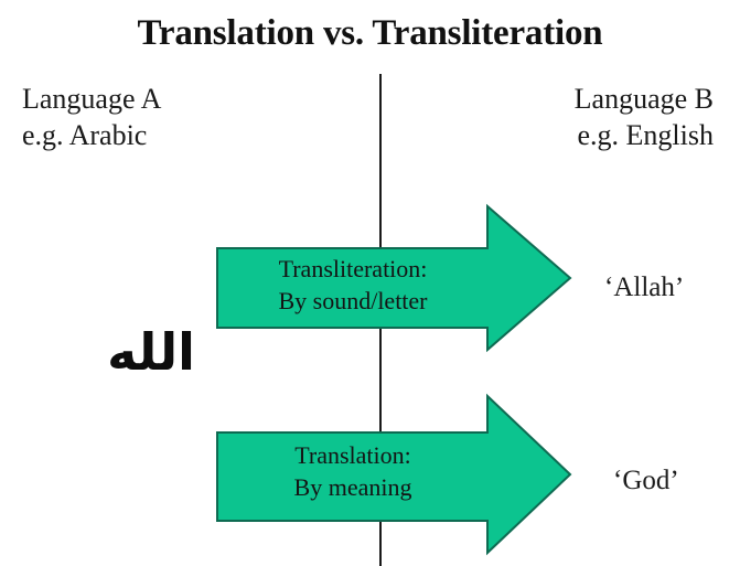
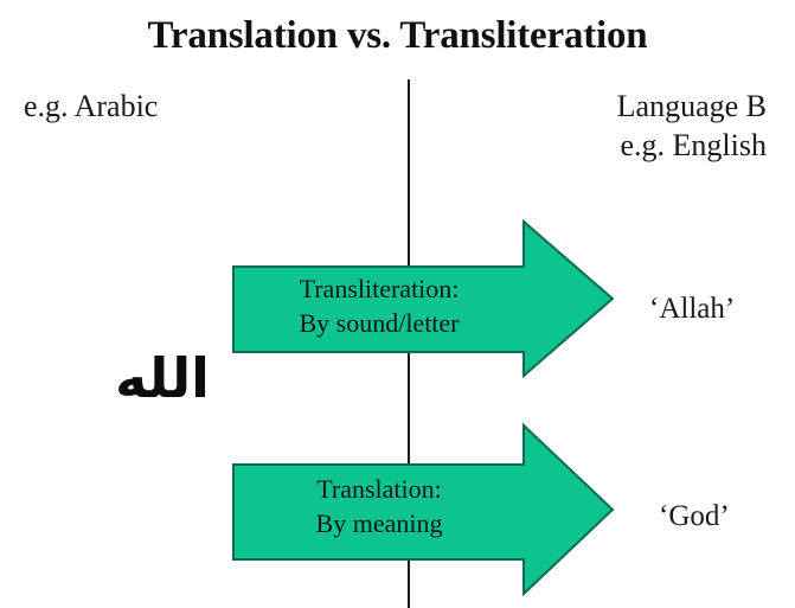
  Translation vs. Transliteration
- Language A
  e.g. Arabic
  Language B
  e.g. English
  الله
  Transliteration:
  By sound/letter
  Translation:
  By meaning
  ‘Allah’
  ‘God’
